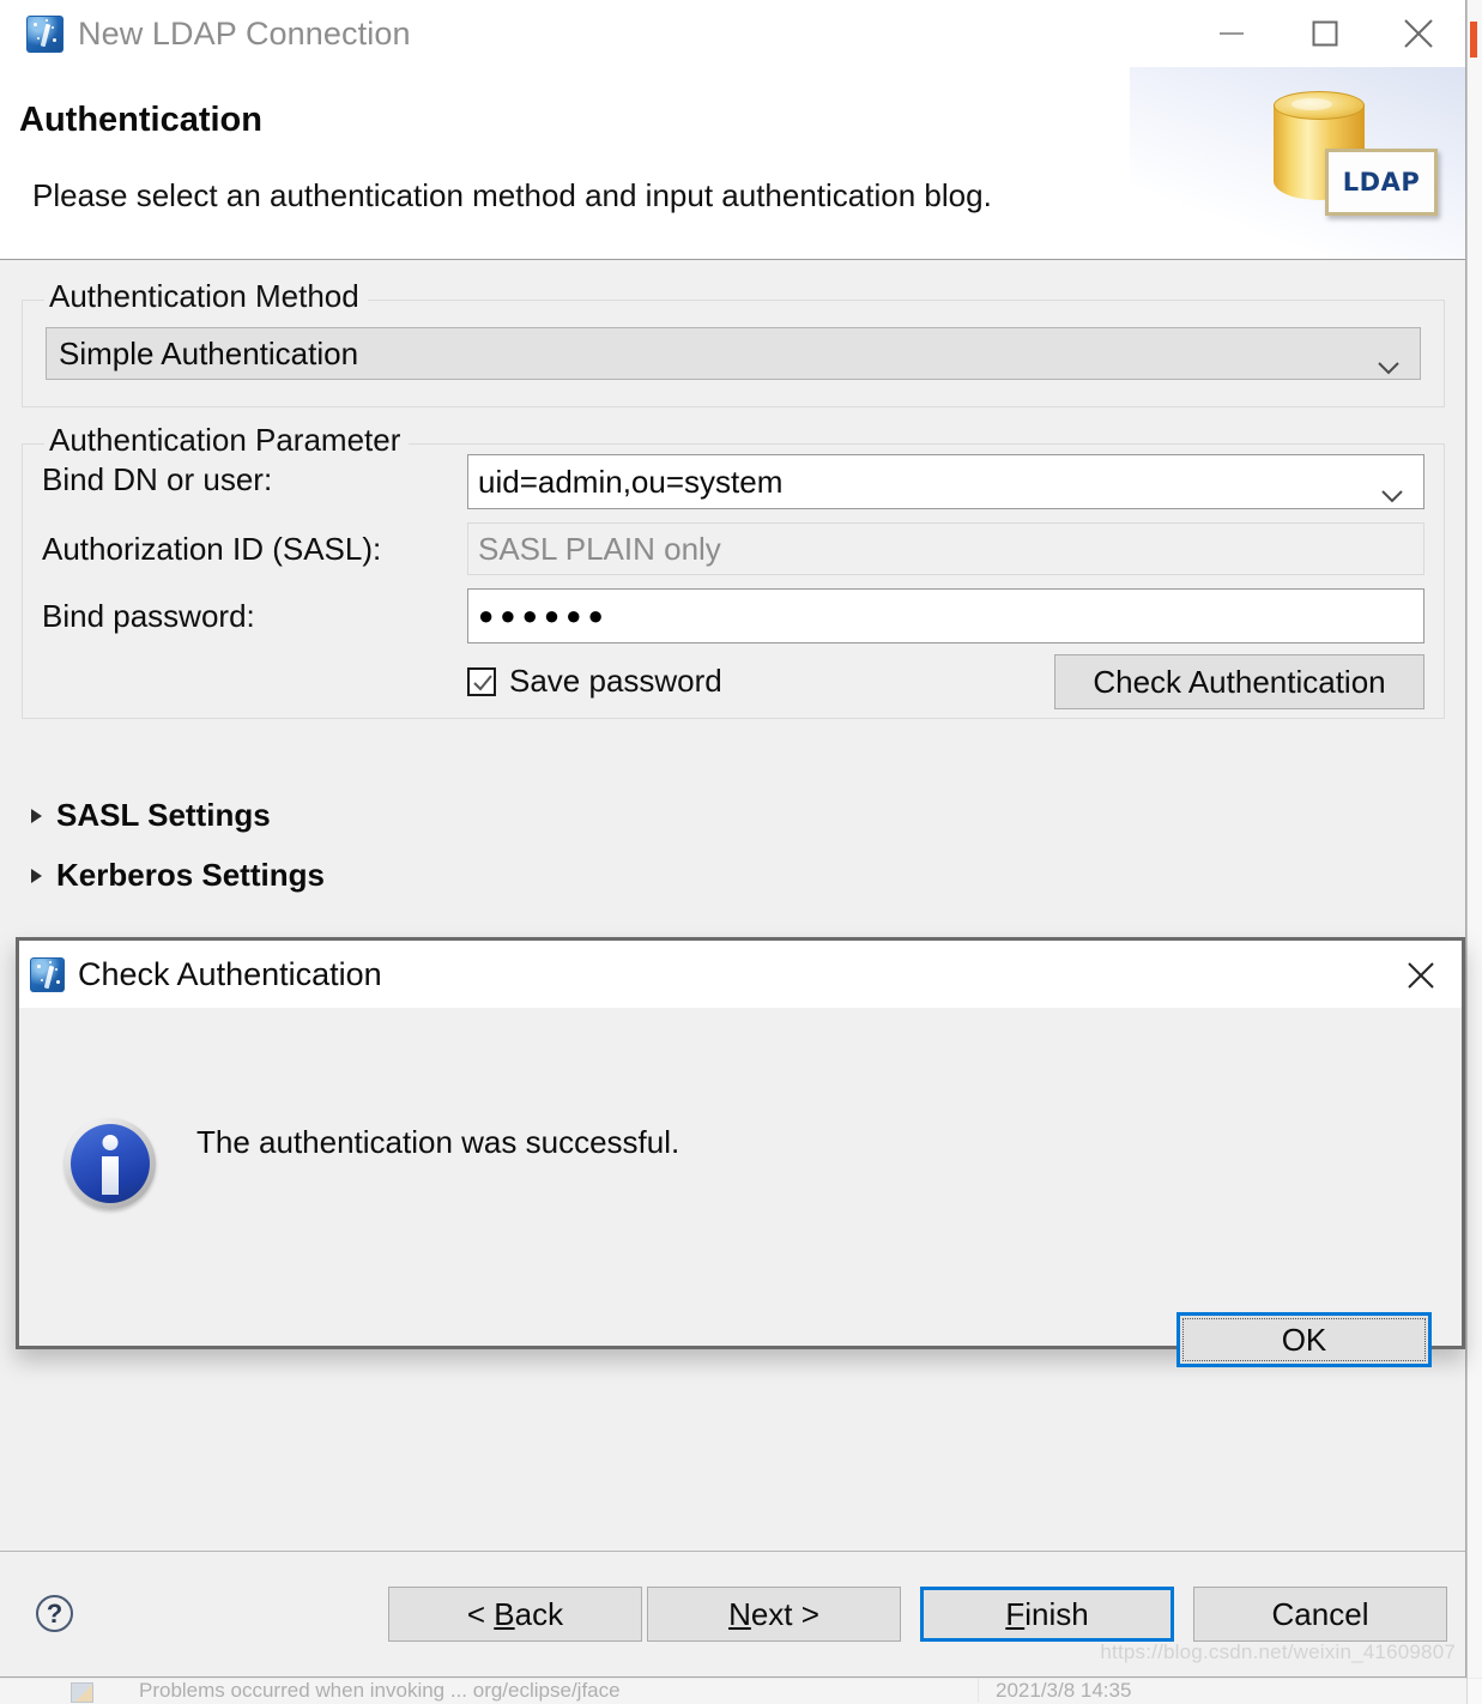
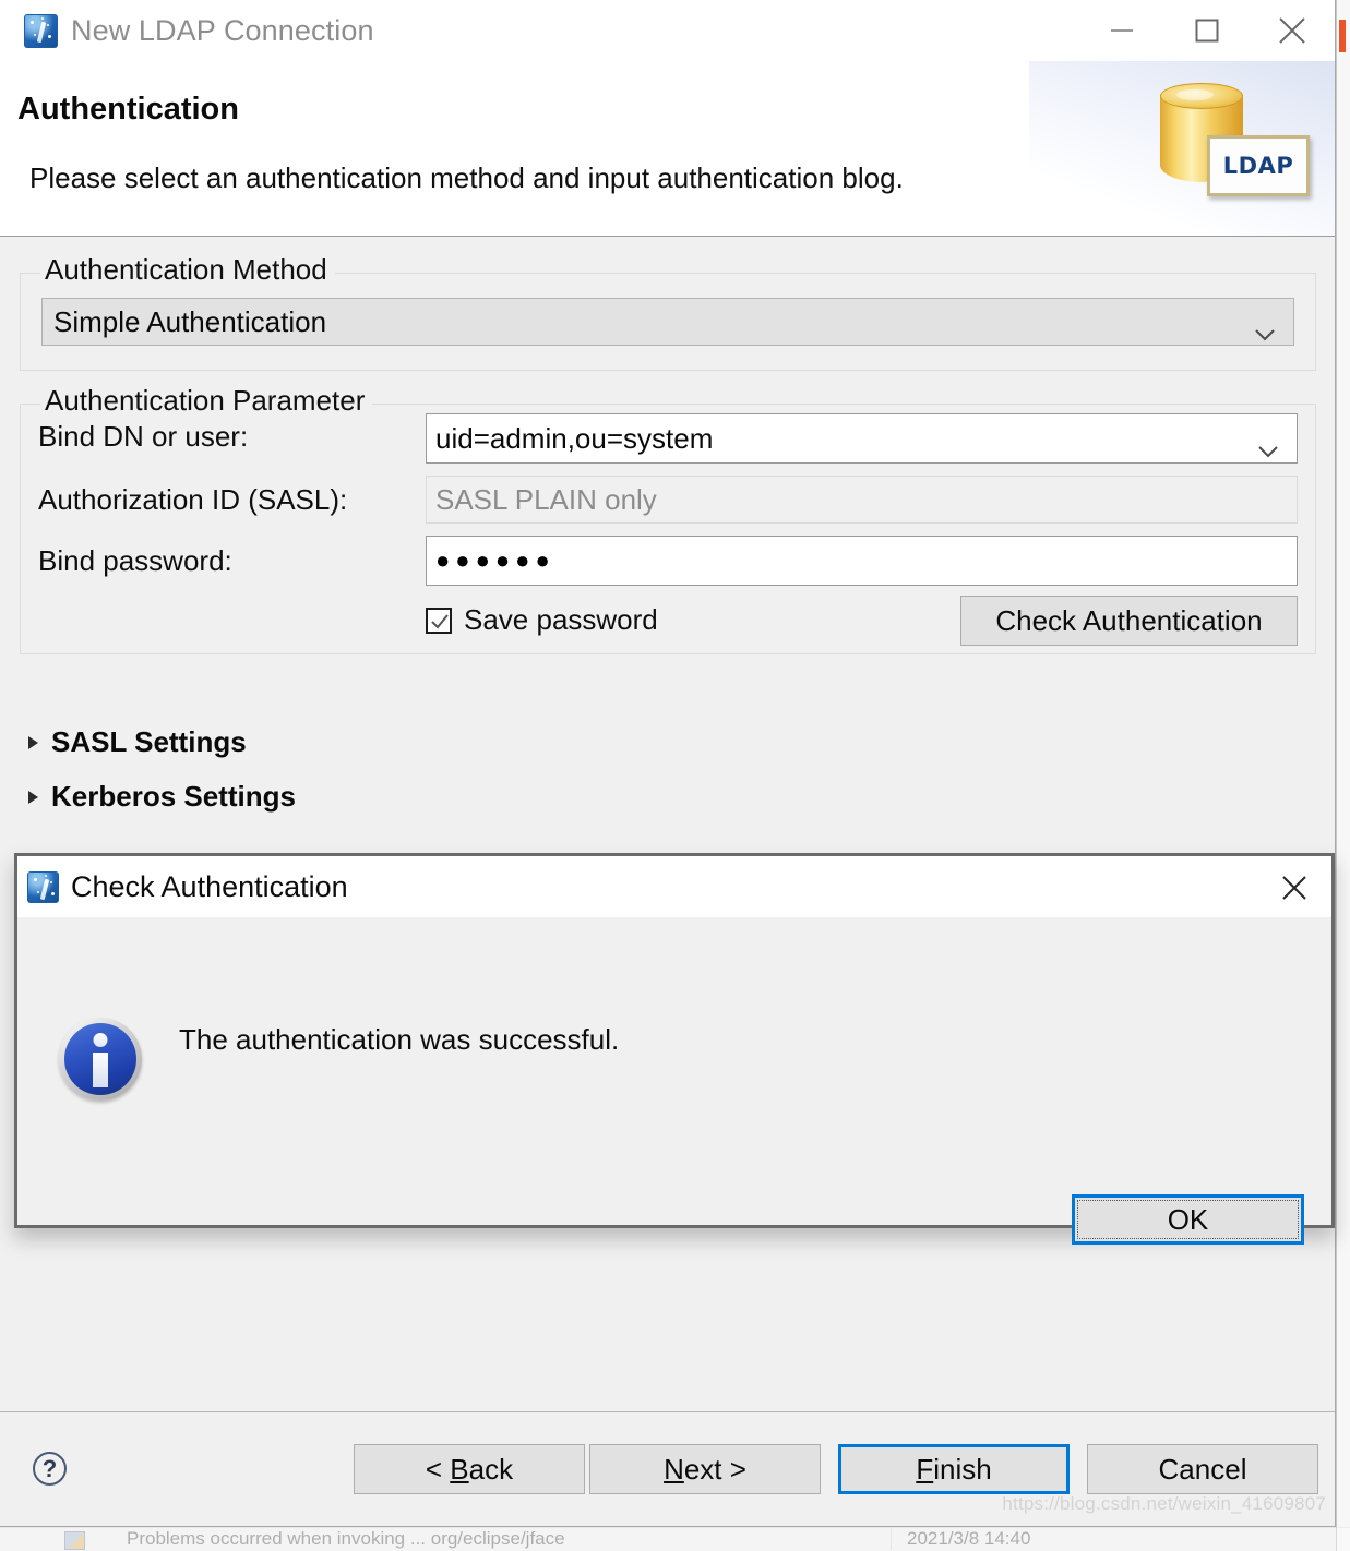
- Problems occurred when invoking ... org/eclipse/jface 2021/3/8 14:35
+ Problems occurred when invoking ... org/eclipse/jface 2021/3/8 14:40
  New LDAP Connection
  Authentication
  Please select an authentication method and input authentication blog.
  LDAP
  Authentication Method
  Simple Authentication
  Authentication Parameter
  Bind DN or user:
  uid=admin,ou=system
  Authorization ID (SASL):
  SASL PLAIN only
  Bind password:
  ●●●●●●
  Save password
  Check Authentication
  SASL Settings
  Kerberos Settings
  ?
  < Back
  Next >
  Finish
  Cancel
  https://blog.csdn.net/weixin_41609807
  Check Authentication
  The authentication was successful.
  OK
